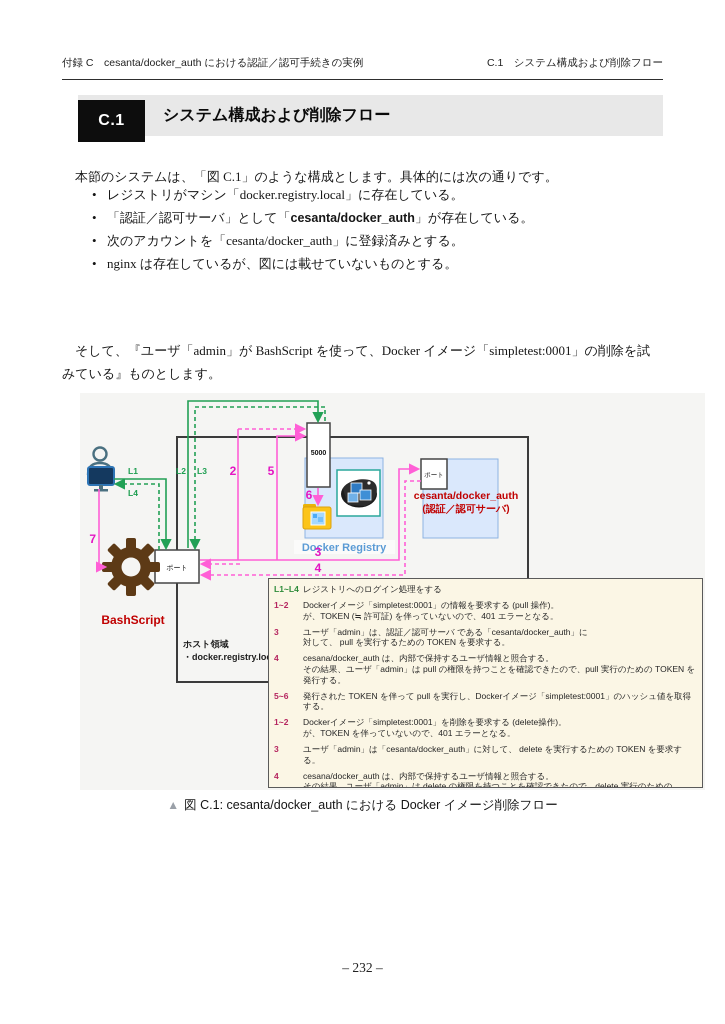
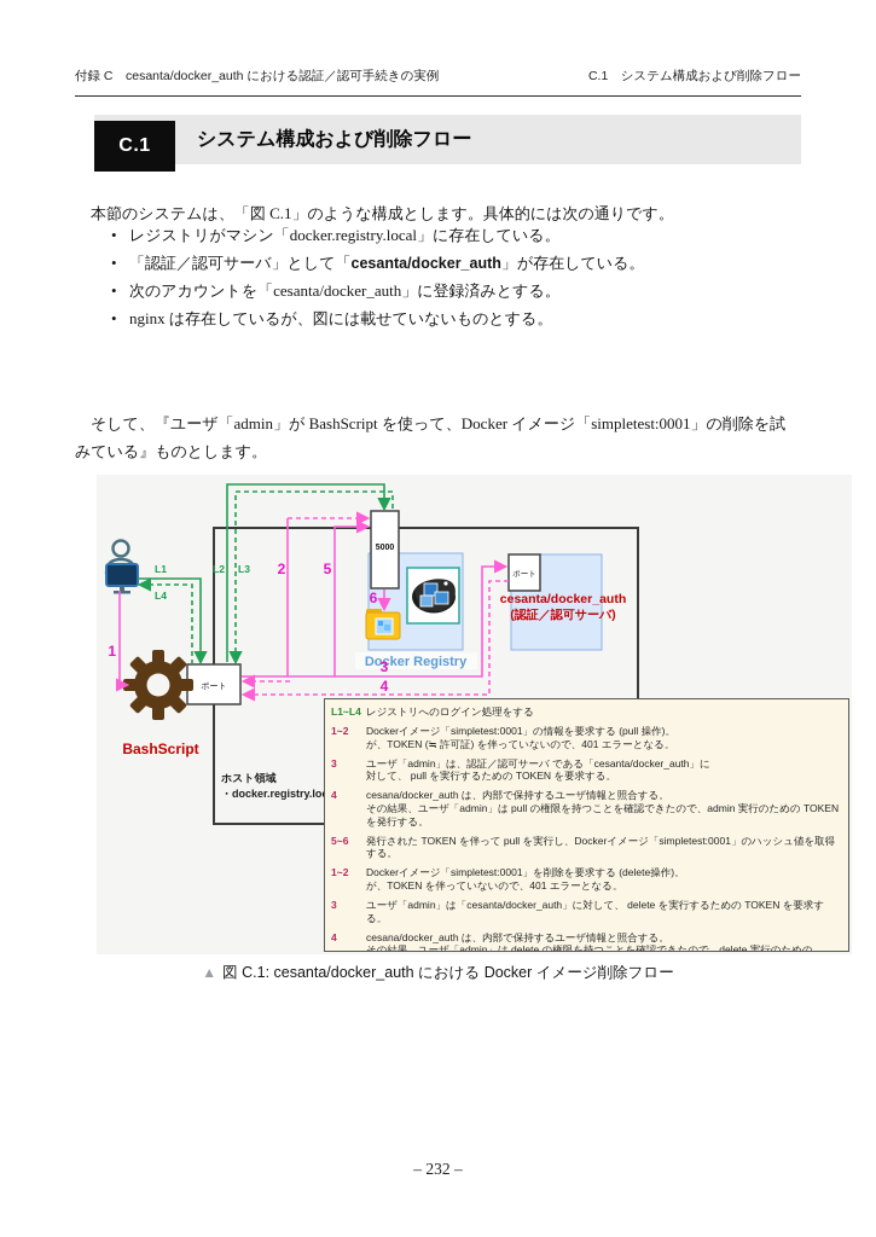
  付録 C cesanta/docker_auth における認証／認可手続きの実例
  C.1 システム構成および削除フロー
  C.1
  システム構成および削除フロー
  本節のシステムは、「図 C.1」のような構成とします。具体的には次の通りです。
  •
  レジストリがマシン「docker.registry.local」に存在している。
  •
  「認証／認可サーバ」として「cesanta/docker_auth」が存在している。
  •
  次のアカウントを「cesanta/docker_auth」に登録済みとする。
  •
  nginx は存在しているが、図には載せていないものとする。
  そして、『ユーザ「admin」が BashScript を使って、Docker イメージ「simpletest:0001」の削除を試みている』ものとします。
  ホスト領域
  ・docker.registry.lo
  Docker Registry
  cesanta/docker_auth
  (認証／認可サーバ)
  BashScript
  L1
  L4
  L2
  L3
- 7
+ 1
  2
  5
  3
  4
  6
  L1~L4
  レジストリへのログイン処理をする
  1~2
  Dockerイメージ「simpletest:0001」の情報を要求する (pull 操作)。
  が、TOKEN (≒ 許可証) を伴っていないので、401 エラーとなる。
  3
  ユーザ「admin」は、認証／認可サーバ である「cesanta/docker_auth」に
  対して、 pull を実行するための TOKEN を要求する。
  4
  cesana/docker_auth は、内部で保持するユーザ情報と照合する。
- その結果、ユーザ「admin」は pull の権限を持つことを確認できたので、pull 実行のための TOKEN を発行する。
+ その結果、ユーザ「admin」は pull の権限を持つことを確認できたので、admin 実行のための TOKEN を発行する。
  5~6
  発行された TOKEN を伴って pull を実行し、Dockerイメージ「simpletest:0001」のハッシュ値を取得する。
  1~2
  Dockerイメージ「simpletest:0001」を削除を要求する (delete操作)。
  が、TOKEN を伴っていないので、401 エラーとなる。
  3
  ユーザ「admin」は「cesanta/docker_auth」に対して、 delete を実行するための TOKEN を要求する。
  4
  cesana/docker_auth は、内部で保持するユーザ情報と照合する。
  その結果、ユーザ「admin」は delete の権限を持つことを確認できたので、delete 実行のための
  ▲ 図 C.1: cesanta/docker_auth における Docker イメージ削除フロー
  – 232 –
